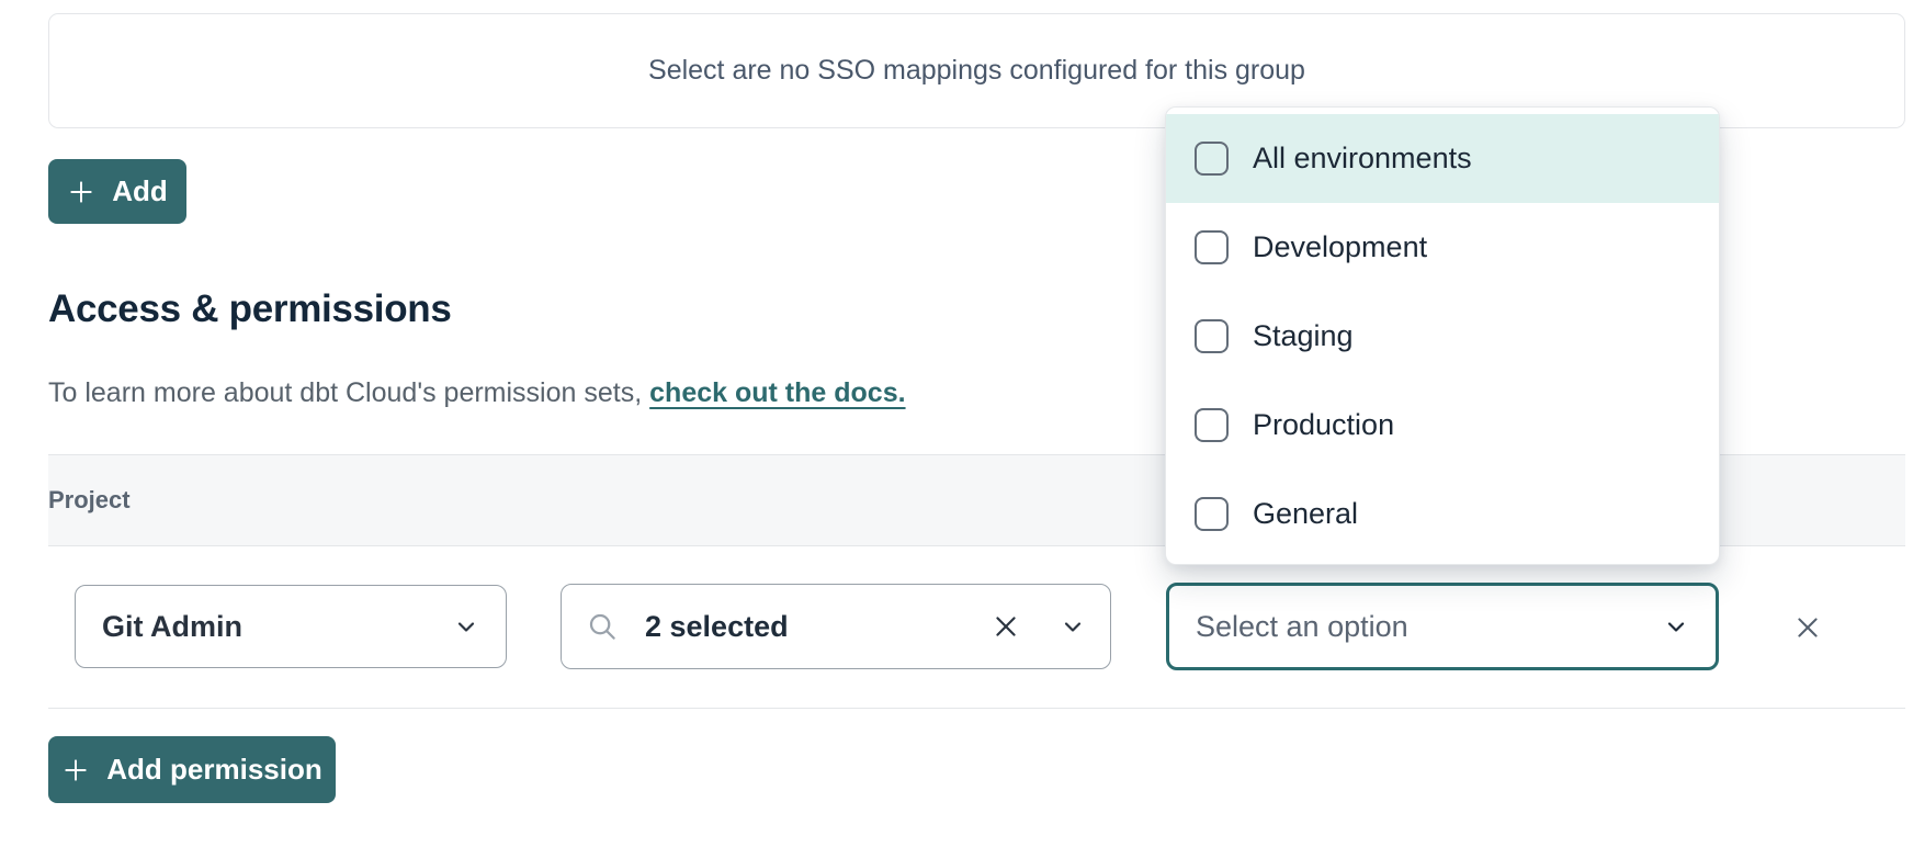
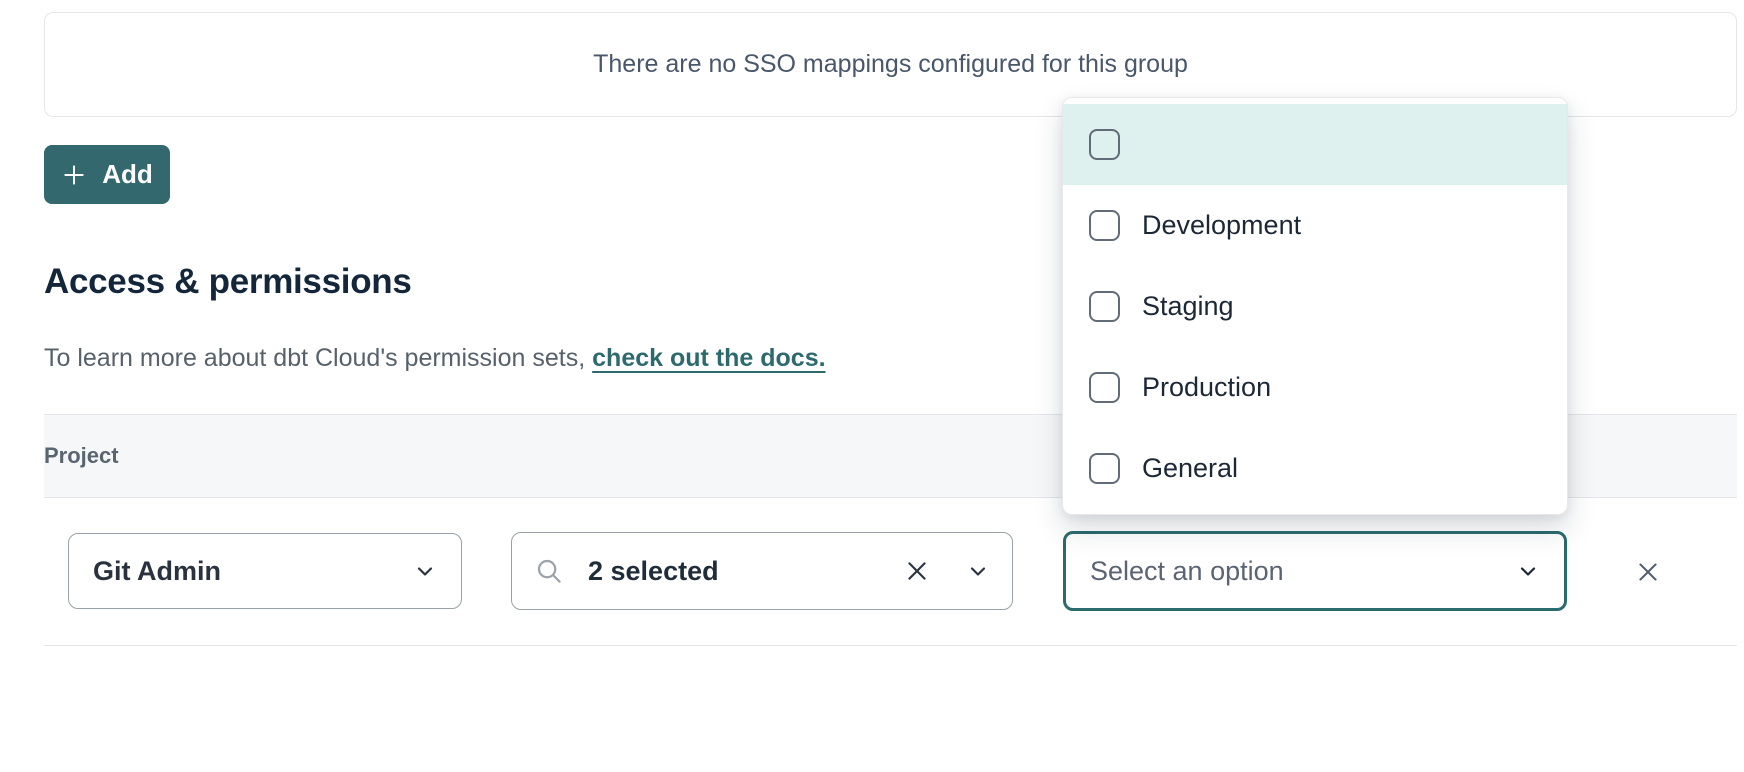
- Select are no SSO mappings configured for this group
+ There are no SSO mappings configured for this group
  Add
  Access & permissions
  To learn more about dbt Cloud's permission sets, check out the docs.
  Project
  Git Admin
  2 selected
  Select an option
- Add permission
- All environments
  Development
  Staging
  Production
  General
